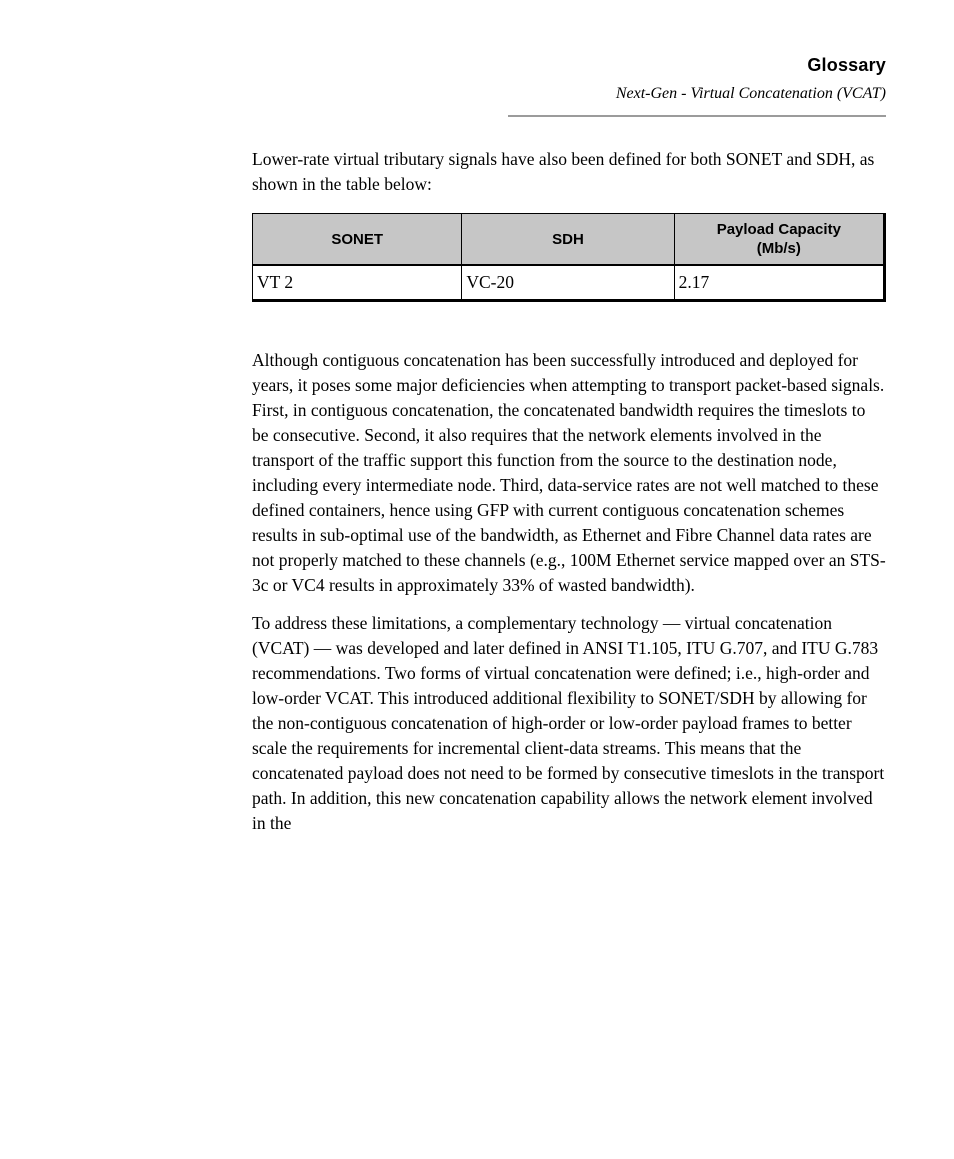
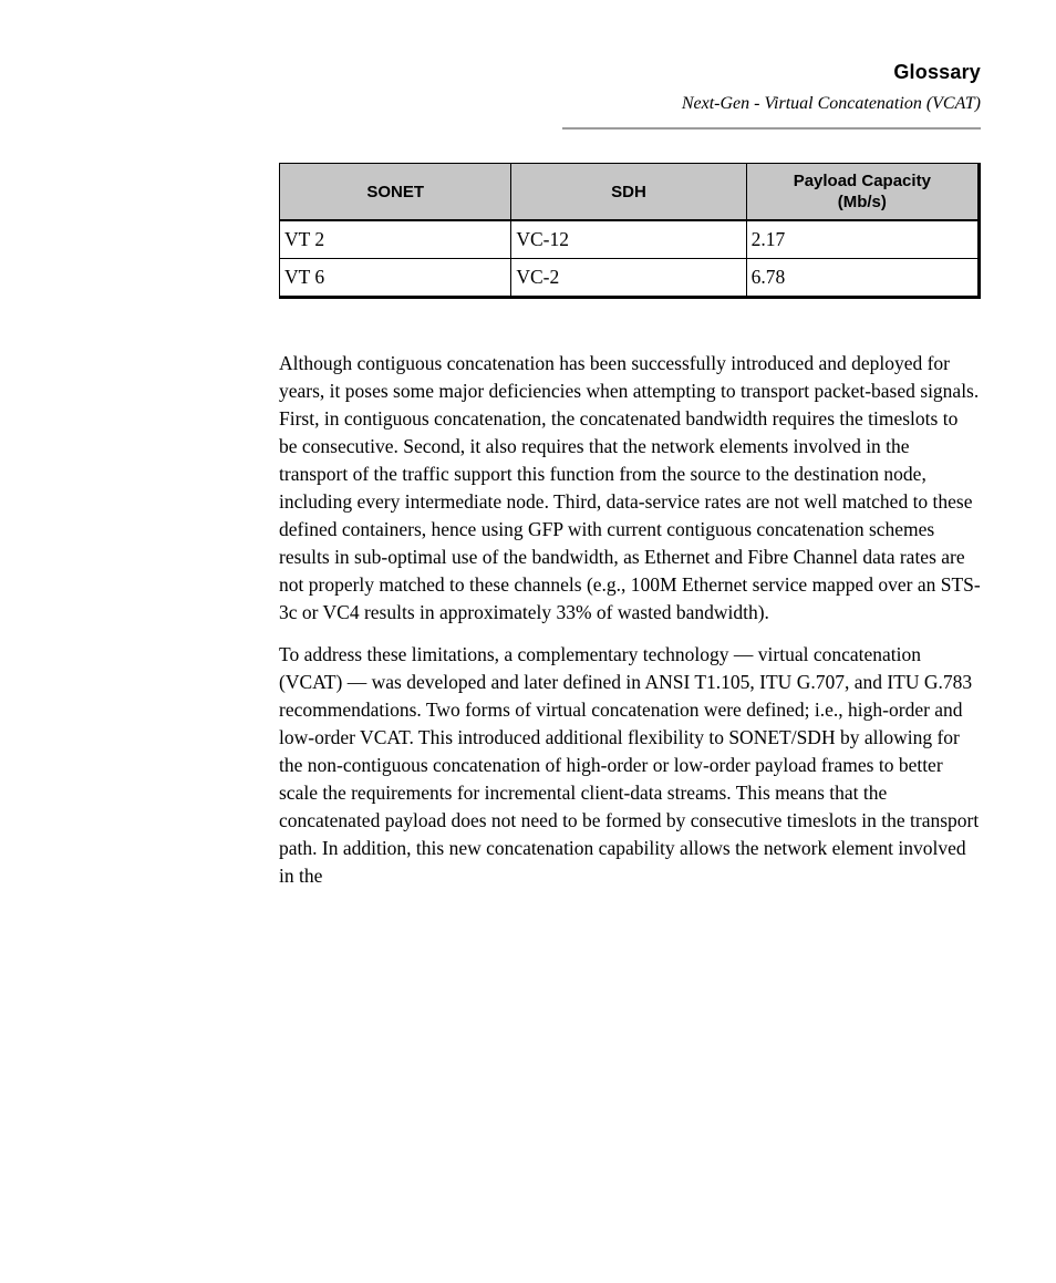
  Glossary
  Next-Gen - Virtual Concatenation (VCAT)
- Lower-rate virtual tributary signals have also been defined for both SONET and SDH, as shown in the table below:
  SONET	SDH	Payload Capacity (Mb/s)
- VT 2	VC-20	2.17
+ VT 2	VC-12	2.17
+ VT 6	VC-2	6.78
  Although contiguous concatenation has been successfully introduced and deployed for years, it poses some major deficiencies when attempting to transport packet-based signals. First, in contiguous concatenation, the concatenated bandwidth requires the timeslots to be consecutive. Second, it also requires that the network elements involved in the transport of the traffic support this function from the source to the destination node, including every intermediate node. Third, data-service rates are not well matched to these defined containers, hence using GFP with current contiguous concatenation schemes results in sub-optimal use of the bandwidth, as Ethernet and Fibre Channel data rates are not properly matched to these channels (e.g., 100M Ethernet service mapped over an STS-3c or VC4 results in approximately 33% of wasted bandwidth).
  To address these limitations, a complementary technology — virtual concatenation (VCAT) — was developed and later defined in ANSI T1.105, ITU G.707, and ITU G.783 recommendations. Two forms of virtual concatenation were defined; i.e., high-order and low-order VCAT. This introduced additional flexibility to SONET/SDH by allowing for the non-contiguous concatenation of high-order or low-order payload frames to better scale the requirements for incremental client-data streams. This means that the concatenated payload does not need to be formed by consecutive timeslots in the transport path. In addition, this new concatenation capability allows the network element involved in the
